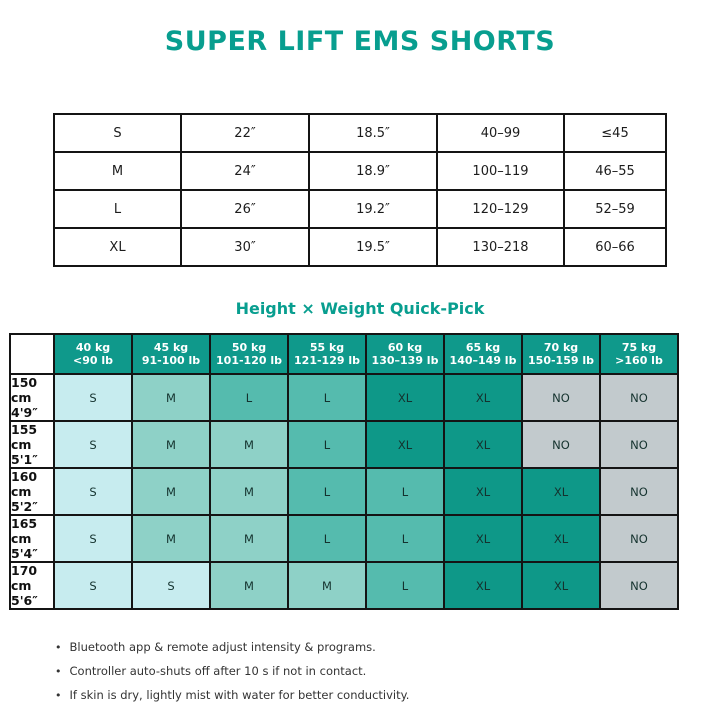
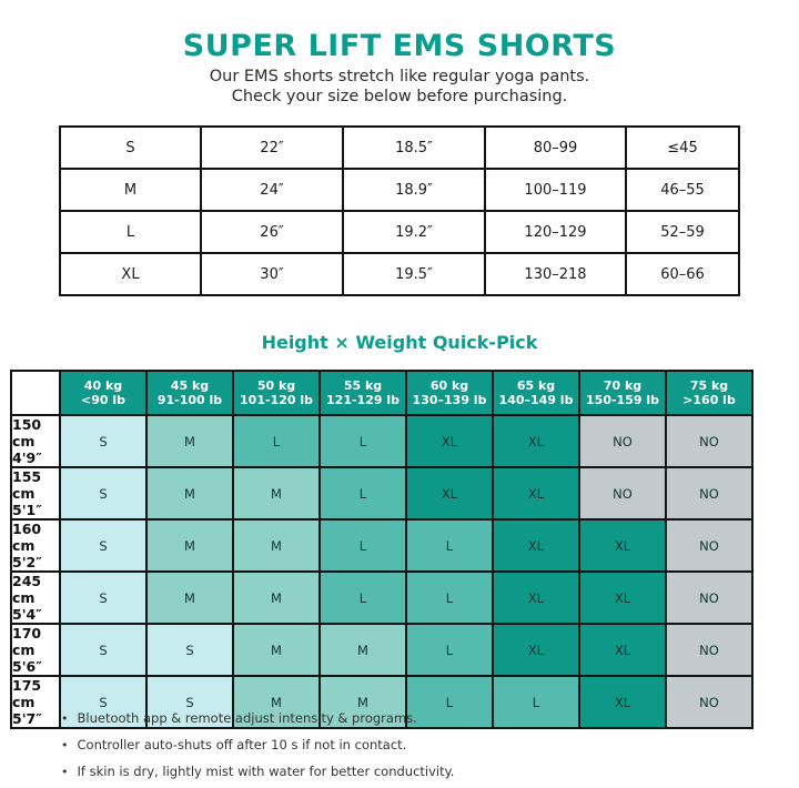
  SUPER LIFT EMS SHORTS
+ Our EMS shorts stretch like regular yoga pants.
+ Check your size below before purchasing.
- S	22″	18.5″	40–99	≤45
+ S	22″	18.5″	80–99	≤45
  M	24″	18.9″	100–119	46–55
  L	26″	19.2″	120–129	52–59
  XL	30″	19.5″	130–218	60–66
  Height × Weight Quick-Pick
  	40 kg<90 lb	45 kg91-100 lb	50 kg101-120 lb	55 kg121-129 lb	60 kg130–139 lb	65 kg140–149 lb	70 kg150-159 lb	75 kg>160 lb
  150 cm4'9″	S	M	L	L	XL	XL	NO	NO
  155 cm5'1″	S	M	M	L	XL	XL	NO	NO
  160 cm5'2″	S	M	M	L	L	XL	XL	NO
- 165 cm5'4″	S	M	M	L	L	XL	XL	NO
+ 245 cm5'4″	S	M	M	L	L	XL	XL	NO
  170 cm5'6″	S	S	M	M	L	XL	XL	NO
+ 175 cm5'7″	S	S	M	M	L	L	XL	NO
  •
  Bluetooth app & remote adjust intensity & programs.
  •
  Controller auto-shuts off after 10 s if not in contact.
  •
  If skin is dry, lightly mist with water for better conductivity.
